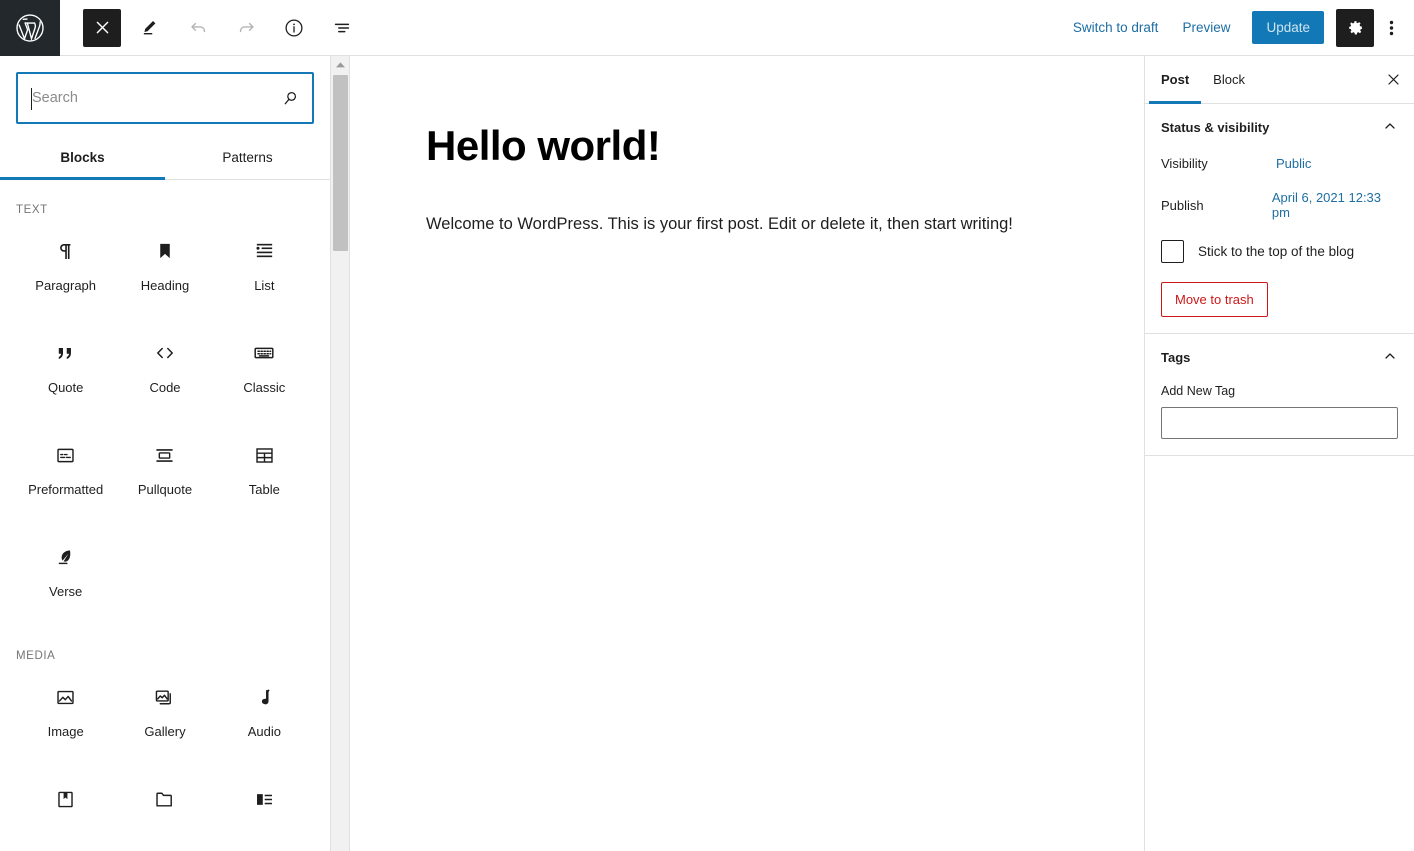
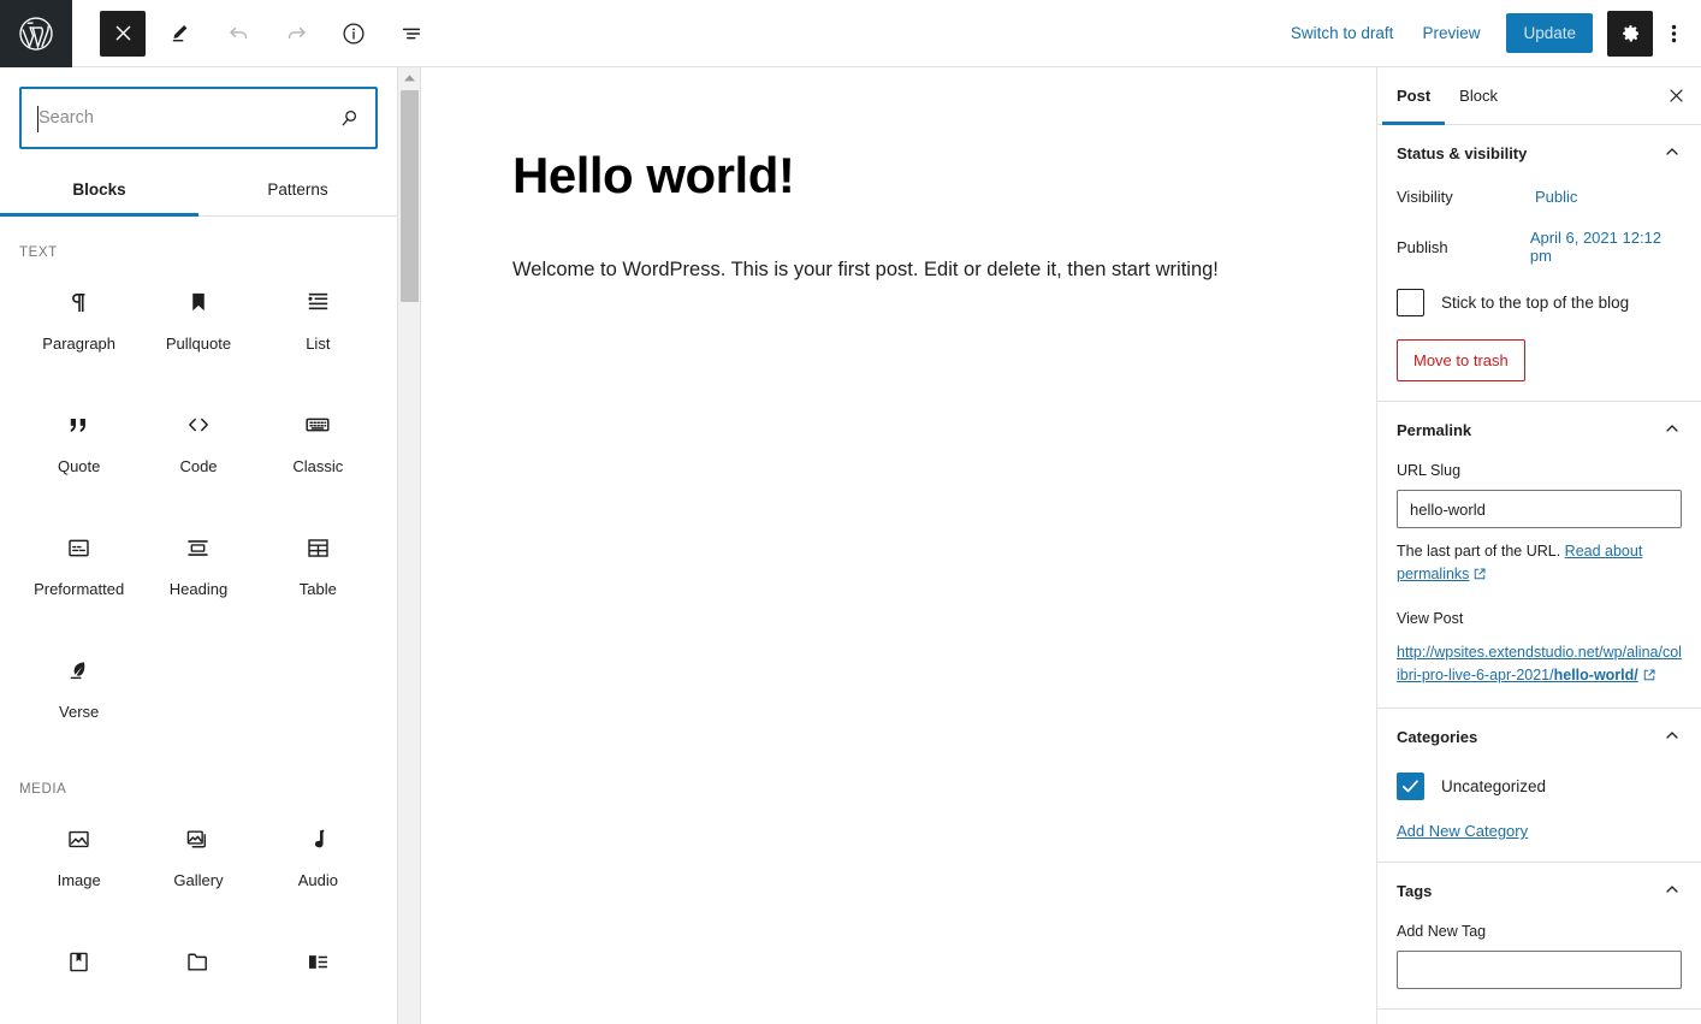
  Switch to draft
  Preview
  Update
  Search
  Blocks
  Patterns
  TEXT
  Paragraph
- Heading
+ Pullquote
  List
  Quote
  Code
  Classic
  Preformatted
- Pullquote
+ Heading
  Table
  Verse
  MEDIA
  Image
  Gallery
  Audio
  Hello world!
  Welcome to WordPress. This is your first post. Edit or delete it, then start writing!
  Post
  Block
  Status & visibility
  Visibility
  Public
  Publish
- April 6, 2021 12:33 pm
+ April 6, 2021 12:12 pm
  Stick to the top of the blog
  Move to trash
+ Permalink
+ URL Slug
+ hello-world
+ The last part of the URL. Read about permalinks
+ View Post
+ http://wpsites.extendstudio.net/wp/alina/colibri-pro-live-6-apr-2021/hello-world/
+ Categories
+ Uncategorized
+ Add New Category
  Tags
  Add New Tag
